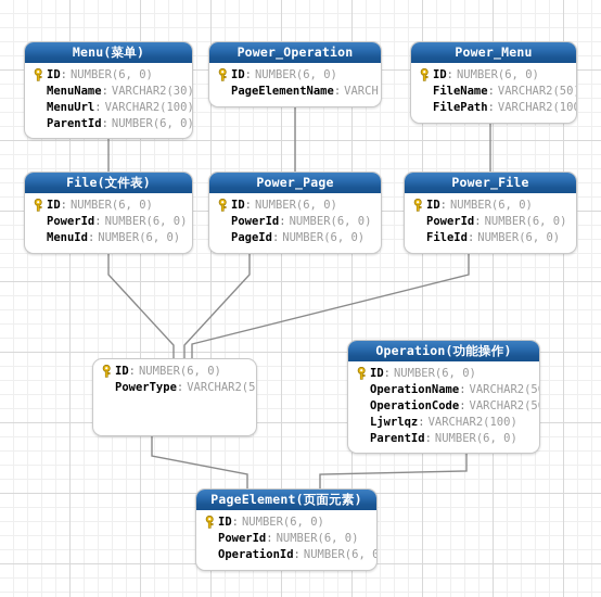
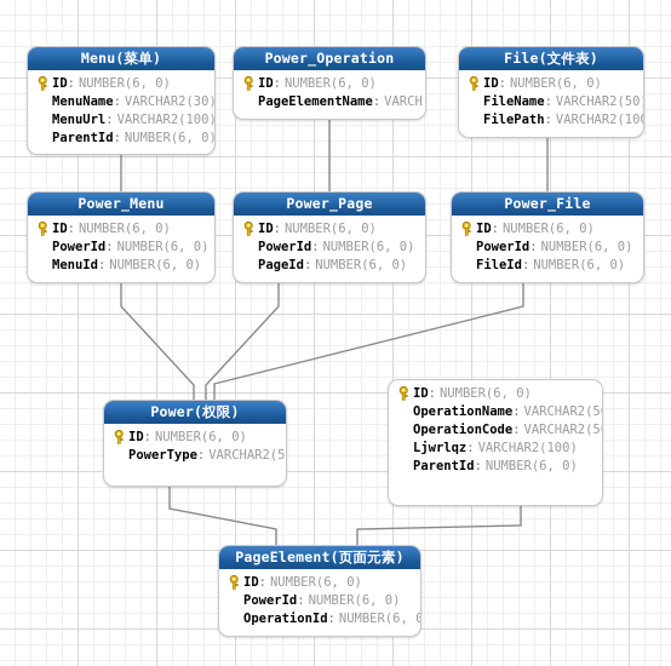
  Menu(菜单)
  ID
  :
  NUMBER(6, 0)
  MenuName
  :
  VARCHAR2(30)
  MenuUrl
  :
  VARCHAR2(100)
  ParentId
  :
  NUMBER(6, 0)
  Power_Operation
  ID
  :
  NUMBER(6, 0)
  PageElementName
  :
- Power_Menu
+ File(文件表)
  ID
  :
  NUMBER(6, 0)
  FileName
  :
  VARCHAR2(50
  FilePath
  :
  VARCHAR2(10
- File(文件表)
+ Power_Menu
  ID
  :
  NUMBER(6, 0)
  PowerId
  :
  NUMBER(6, 0)
  MenuId
  :
  NUMBER(6, 0)
  Power_Page
  ID
  :
  NUMBER(6, 0)
  PowerId
  :
  NUMBER(6, 0)
  PageId
  :
  NUMBER(6, 0)
  Power_File
  ID
  :
  NUMBER(6, 0)
  PowerId
  :
  NUMBER(6, 0)
  FileId
  :
  NUMBER(6, 0)
+ Power(权限)
  ID
  :
  NUMBER(6, 0)
  PowerType
  :
  VARCHAR2(5
- Operation(功能操作)
  ID
  :
  NUMBER(6, 0)
  OperationName
  :
  VARCHAR2(5
  OperationCode
  :
  VARCHAR2(5
  Ljwrlqz
  :
  VARCHAR2(100)
  ParentId
  :
  NUMBER(6, 0)
  PageElement(页面元素)
  ID
  :
  NUMBER(6, 0)
  PowerId
  :
  NUMBER(6, 0)
  OperationId
  :
  NUMBER(6, 0
